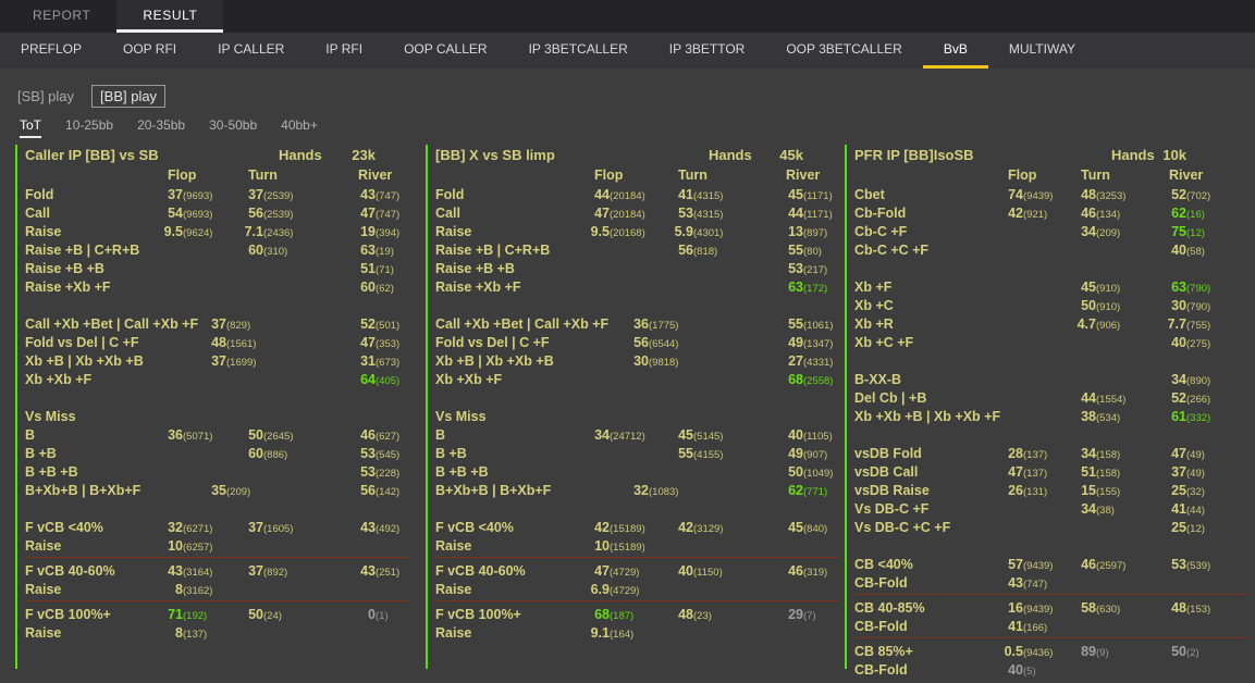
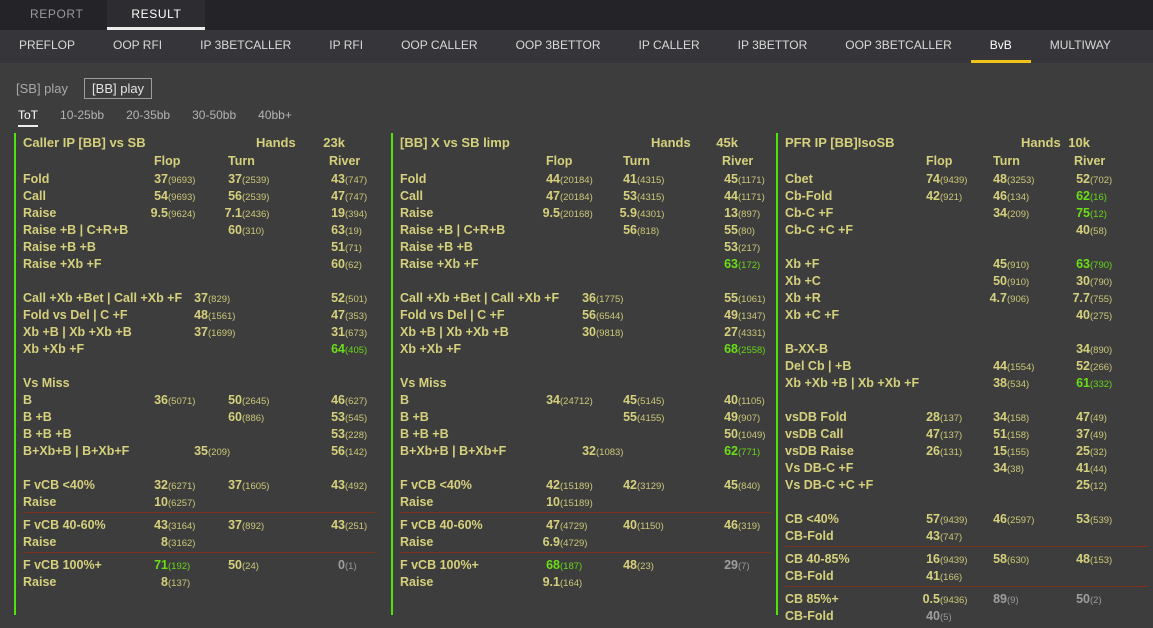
  REPORT
  RESULT
  PREFLOP
  OOP RFI
- IP CALLER
+ IP 3BETCALLER
  IP RFI
  OOP CALLER
+ OOP 3BETTOR
- IP 3BETCALLER
+ IP CALLER
  IP 3BETTOR
  OOP 3BETCALLER
  BvB
  MULTIWAY
  [SB] play
  [BB] play
  ToT
  10-25bb
  20-35bb
  30-50bb
  40bb+
  Caller IP [BB] vs SB
  Hands
  23k
  Flop
  Turn
  River
  Fold
  37
  (9693)
  37
  (2539)
  43
  (747)
  Call
  54
  (9693)
  56
  (2539)
  47
  (747)
  Raise
  9.5
  (9624)
  7.1
  (2436)
  19
  (394)
  Raise +B | C+R+B
  60
  (310)
  63
  (19)
  Raise +B +B
  51
  (71)
  Raise +Xb +F
  60
  (62)
  Call +Xb +Bet | Call +Xb +F
  37
  (829)
  52
  (501)
  Fold vs Del | C +F
  48
  (1561)
  47
  (353)
  Xb +B | Xb +Xb +B
  37
  (1699)
  31
  (673)
  Xb +Xb +F
  64
  (405)
  Vs Miss
  B
  36
  (5071)
  50
  (2645)
  46
  (627)
  B +B
  60
  (886)
  53
  (545)
  B +B +B
  53
  (228)
  B+Xb+B | B+Xb+F
  35
  (209)
  56
  (142)
  F vCB <40%
  32
  (6271)
  37
  (1605)
  43
  (492)
  Raise
  10
  (6257)
  F vCB 40-60%
  43
  (3164)
  37
  (892)
  43
  (251)
  Raise
  8
  (3162)
  F vCB 100%+
  71
  (192)
  50
  (24)
  0
  (1)
  Raise
  8
  (137)
  [BB] X vs SB limp
  Hands
  45k
  Flop
  Turn
  River
  Fold
  44
  (20184)
  41
  (4315)
  45
  (1171)
  Call
  47
  (20184)
  53
  (4315)
  44
  (1171)
  Raise
  9.5
  (20168)
  5.9
  (4301)
  13
  (897)
  Raise +B | C+R+B
  56
  (818)
  55
  (80)
  Raise +B +B
  53
  (217)
  Raise +Xb +F
  63
  (172)
  Call +Xb +Bet | Call +Xb +F
  36
  (1775)
  55
  (1061)
  Fold vs Del | C +F
  56
  (6544)
  49
  (1347)
  Xb +B | Xb +Xb +B
  30
  (9818)
  27
  (4331)
  Xb +Xb +F
  68
  (2558)
  Vs Miss
  B
  34
  (24712)
  45
  (5145)
  40
  (1105)
  B +B
  55
  (4155)
  49
  (907)
  B +B +B
  50
  (1049)
  B+Xb+B | B+Xb+F
  32
  (1083)
  62
  (771)
  F vCB <40%
  42
  (15189)
  42
  (3129)
  45
  (840)
  Raise
  10
  (15189)
  F vCB 40-60%
  47
  (4729)
  40
  (1150)
  46
  (319)
  Raise
  6.9
  (4729)
  F vCB 100%+
  68
  (187)
  48
  (23)
  29
  (7)
  Raise
  9.1
  (164)
  PFR IP [BB]IsoSB
  Hands
  10k
  Flop
  Turn
  River
  Cbet
  74
  (9439)
  48
  (3253)
  52
  (702)
  Cb-Fold
  42
  (921)
  46
  (134)
  62
  (16)
  Cb-C +F
  34
  (209)
  75
  (12)
  Cb-C +C +F
  40
  (58)
  Xb +F
  45
  (910)
  63
  (790)
  Xb +C
  50
  (910)
  30
  (790)
  Xb +R
  4.7
  (906)
  7.7
  (755)
  Xb +C +F
  40
  (275)
  B-XX-B
  34
  (890)
  Del Cb | +B
  44
  (1554)
  52
  (266)
  Xb +Xb +B | Xb +Xb +F
  38
  (534)
  61
  (332)
  vsDB Fold
  28
  (137)
  34
  (158)
  47
  (49)
  vsDB Call
  47
  (137)
  51
  (158)
  37
  (49)
  vsDB Raise
  26
  (131)
  15
  (155)
  25
  (32)
  Vs DB-C +F
  34
  (38)
  41
  (44)
  Vs DB-C +C +F
  25
  (12)
  CB <40%
  57
  (9439)
  46
  (2597)
  53
  (539)
  CB-Fold
  43
  (747)
  CB 40-85%
  16
  (9439)
  58
  (630)
  48
  (153)
  CB-Fold
  41
  (166)
  CB 85%+
  0.5
  (9436)
  89
  (9)
  50
  (2)
  CB-Fold
  40
  (5)
